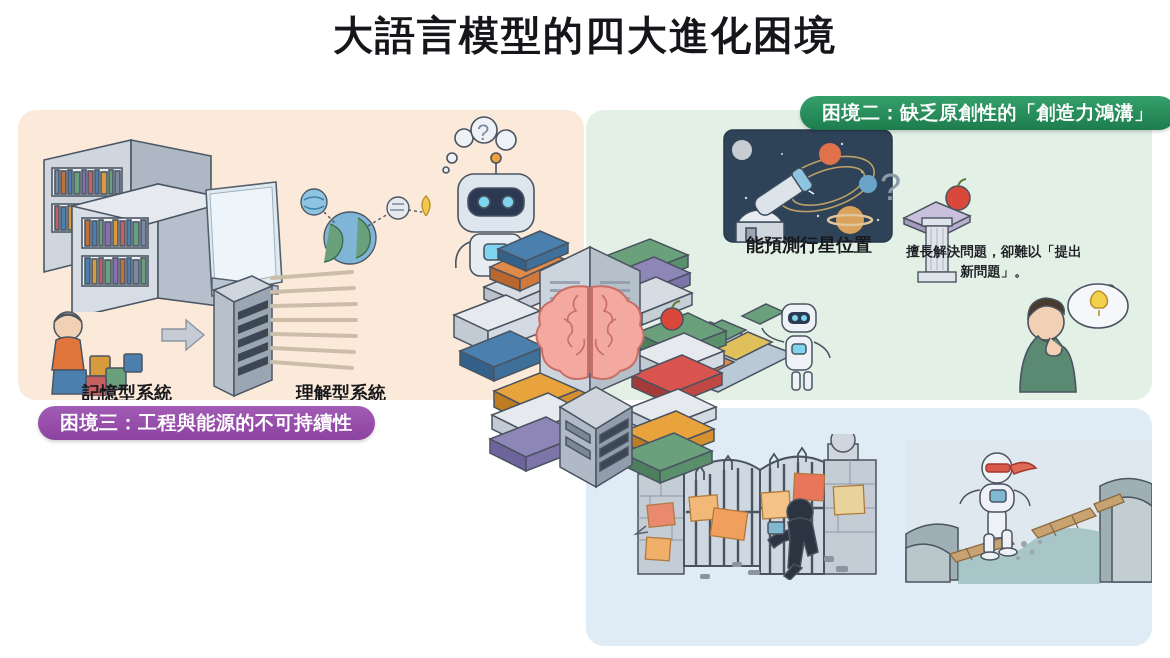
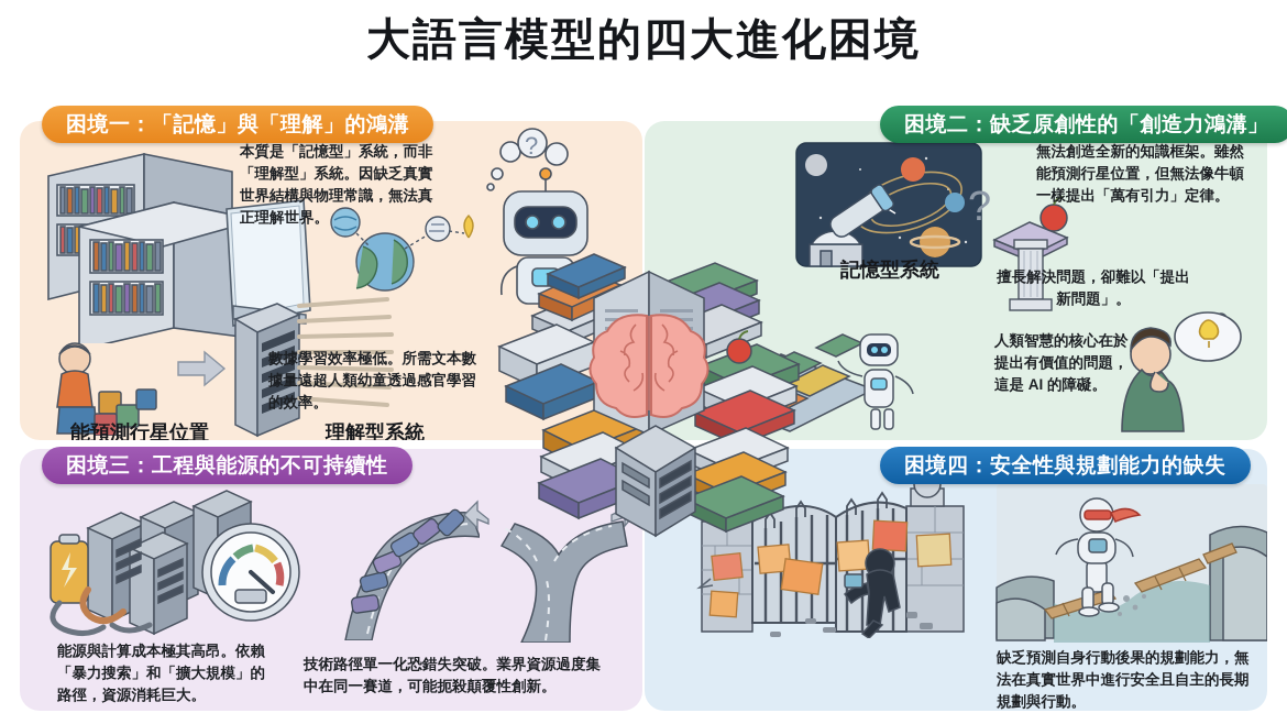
  大語言模型的四大進化困境
  ?
- 記憶型系統
+ 能預測行星位置
  理解型系統
+ 本質是「記憶型」系統，而非「理解型」系統。因缺乏真實世界結構與物理常識，無法真正理解世界。
+ 數據學習效率極低。所需文本數據量遠超人類幼童透過感官學習的效率。
  ?
- 能預測行星位置
+ 記憶型系統
+ 無法創造全新的知識框架。雖然能預測行星位置，但無法像牛頓一樣提出「萬有引力」定律。
  擅長解決問題，卻難以「提出新問題」。
+ 人類智慧的核心在於提出有價值的問題，這是 AI 的障礙。
+ 能源與計算成本極其高昂。依賴「暴力搜索」和「擴大規模」的路徑，資源消耗巨大。
+ 技術路徑單一化恐錯失突破。業界資源過度集中在同一賽道，可能扼殺顛覆性創新。
+ 缺乏預測自身行動後果的規劃能力，無法在真實世界中進行安全且自主的長期規劃與行動。
+ 困境一：「記憶」與「理解」的鴻溝
  困境二：缺乏原創性的「創造力鴻溝」
  困境三：工程與能源的不可持續性
+ 困境四：安全性與規劃能力的缺失
